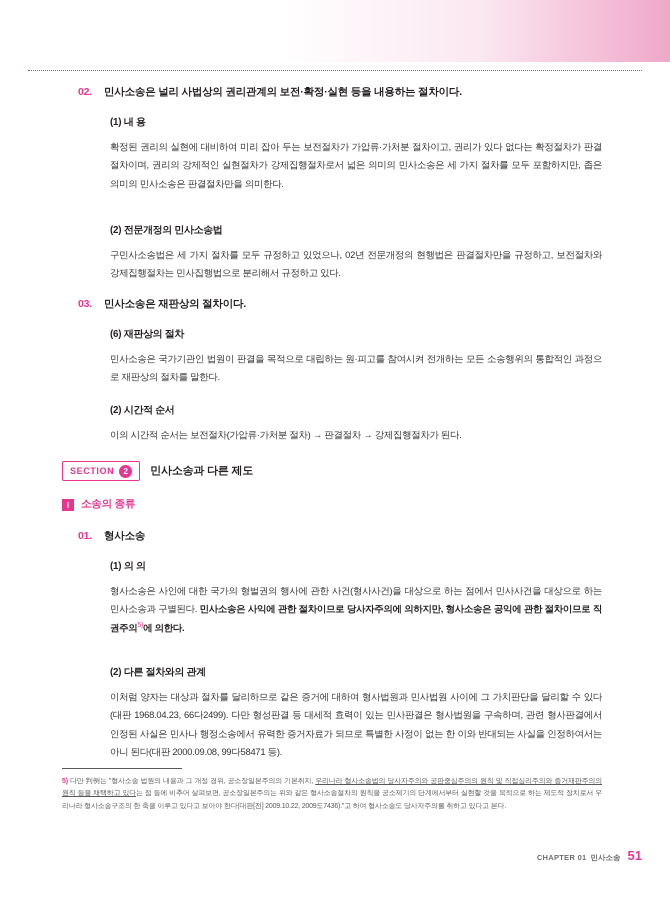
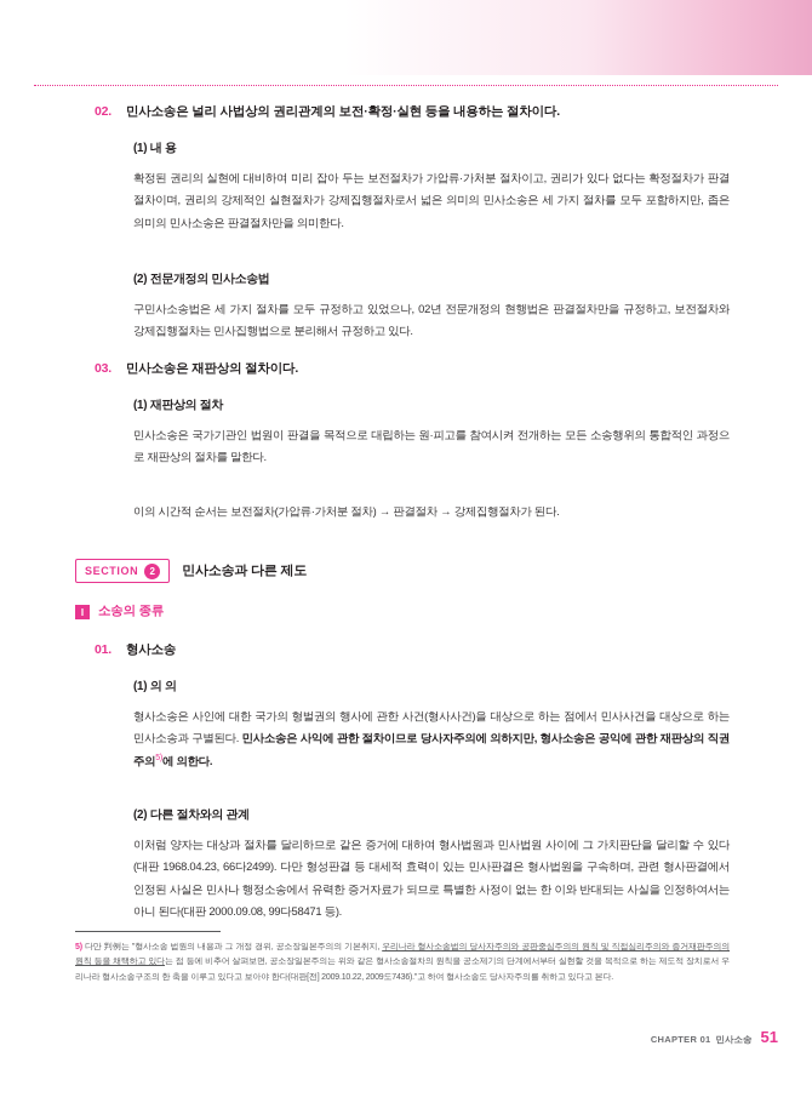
  02.
  민사소송은 널리 사법상의 권리관계의 보전·확정·실현 등을 내용하는 절차이다.
  (1) 내 용
  확정된 권리의 실현에 대비하여 미리 잡아 두는 보전절차가 가압류·가처분 절차이고, 권리가 있다 없다는 확정절차가 판결절차이며, 권리의 강제적인 실현절차가 강제집행절차로서 넓은 의미의 민사소송은 세 가지 절차를 모두 포함하지만, 좁은 의미의 민사소송은 판결절차만을 의미한다.
  (2) 전문개정의 민사소송법
  구민사소송법은 세 가지 절차를 모두 규정하고 있었으나, 02년 전문개정의 현행법은 판결절차만을 규정하고, 보전절차와 강제집행절차는 민사집행법으로 분리해서 규정하고 있다.
  03.
  민사소송은 재판상의 절차이다.
- (6) 재판상의 절차
+ (1) 재판상의 절차
  민사소송은 국가기관인 법원이 판결을 목적으로 대립하는 원·피고를 참여시켜 전개하는 모든 소송행위의 통합적인 과정으로 재판상의 절차를 말한다.
- (2) 시간적 순서
  이의 시간적 순서는 보전절차(가압류·가처분 절차) → 판결절차 → 강제집행절차가 된다.
  SECTION
  2
  민사소송과 다른 제도
  I
  소송의 종류
  01.
  형사소송
  (1) 의 의
- 형사소송은 사인에 대한 국가의 형벌권의 행사에 관한 사건(형사사건)을 대상으로 하는 점에서 민사사건을 대상으로 하는 민사소송과 구별된다. 민사소송은 사익에 관한 절차이므로 당사자주의에 의하지만, 형사소송은 공익에 관한 절차이므로 직권주의 에 의한다.
+ 형사소송은 사인에 대한 국가의 형벌권의 행사에 관한 사건(형사사건)을 대상으로 하는 점에서 민사사건을 대상으로 하는 민사소송과 구별된다. 민사소송은 사익에 관한 절차이므로 당사자주의에 의하지만, 형사소송은 공익에 관한 재판상의 직권주의 에 의한다.
  (2) 다른 절차와의 관계
  이처럼 양자는 대상과 절차를 달리하므로 같은 증거에 대하여 형사법원과 민사법원 사이에 그 가치판단을 달리할 수 있다(대판 1968.04.23, 66다2499). 다만 형성판결 등 대세적 효력이 있는 민사판결은 형사법원을 구속하며, 관련 형사판결에서 인정된 사실은 민사나 행정소송에서 유력한 증거자료가 되므로 특별한 사정이 없는 한 이와 반대되는 사실을 인정하여서는 아니 된다(대판 2000.09.08, 99다58471 등).
  CHAPTER 01
  민사소송
  51
